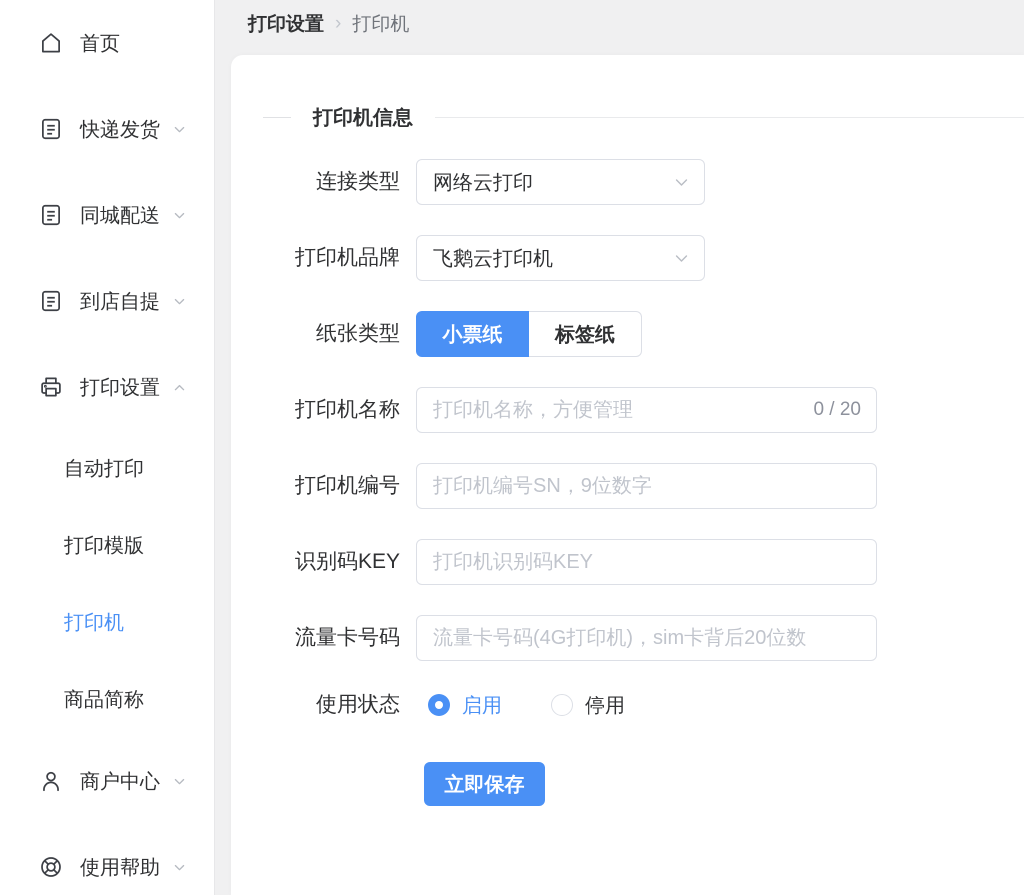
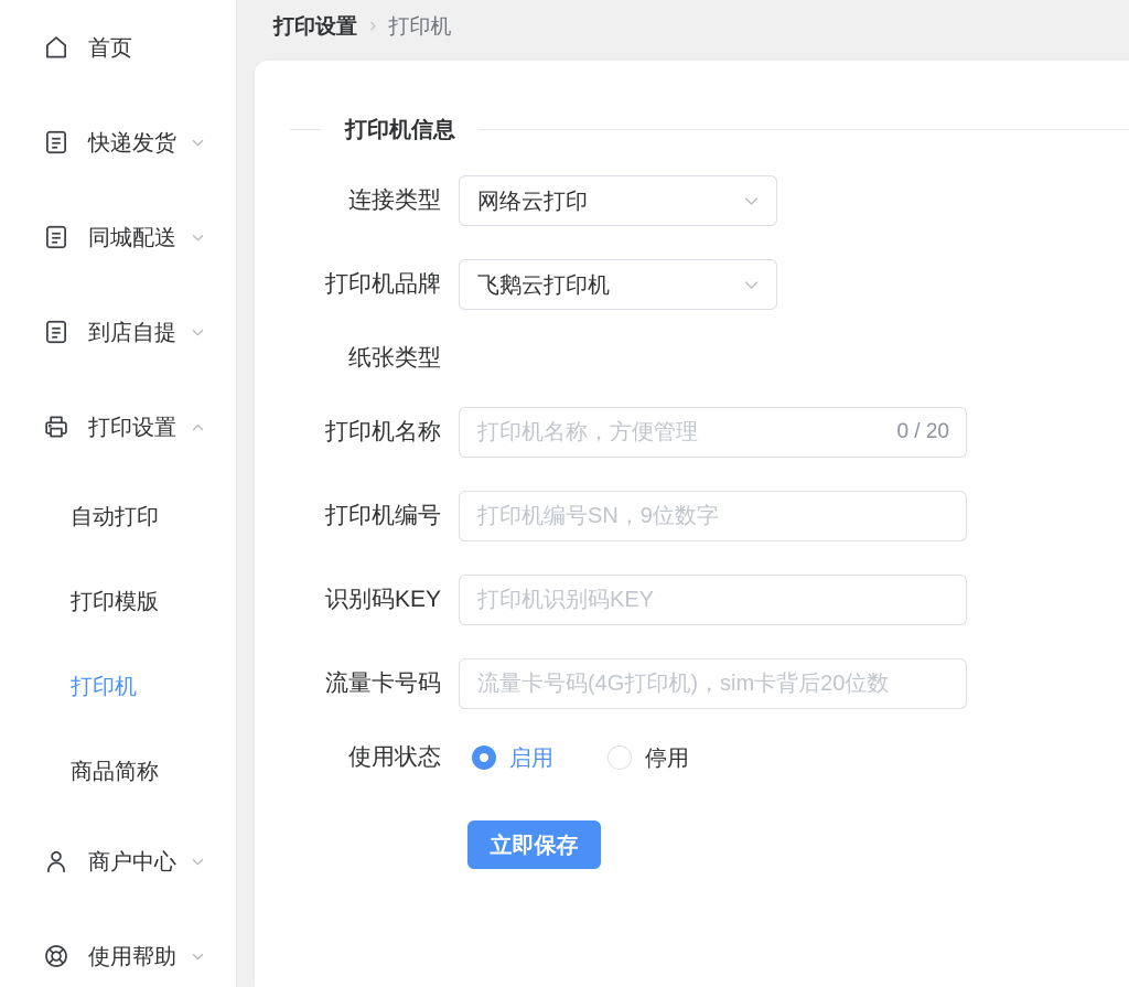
  首页
  快递发货
  同城配送
  到店自提
  打印设置
  自动打印
  打印模版
  打印机
  商品简称
  商户中心
  使用帮助
  打印设置
  ›
  打印机
  打印机信息
  连接类型
  网络云打印
  打印机品牌
  飞鹅云打印机
  纸张类型
- 小票纸
- 标签纸
  打印机名称
  打印机名称，方便管理
  0 / 20
  打印机编号
  打印机编号SN，9位数字
  识别码KEY
  打印机识别码KEY
  流量卡号码
  流量卡号码(4G打印机)，sim卡背后20位数
  使用状态
  启用
  停用
  立即保存
